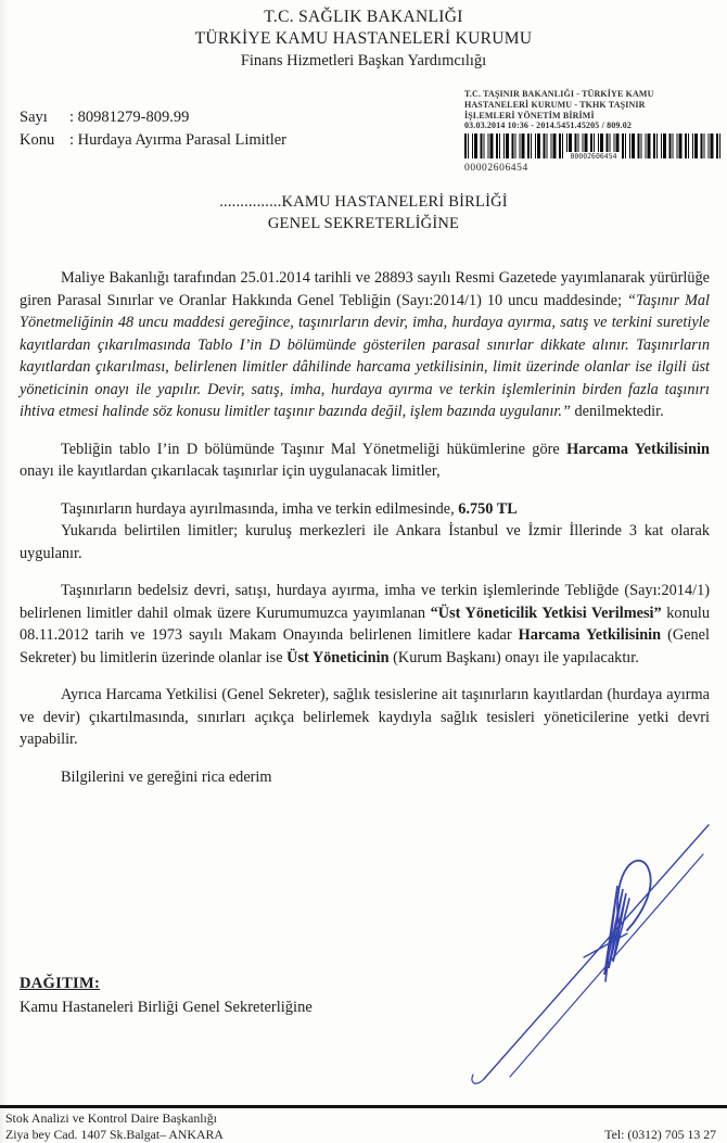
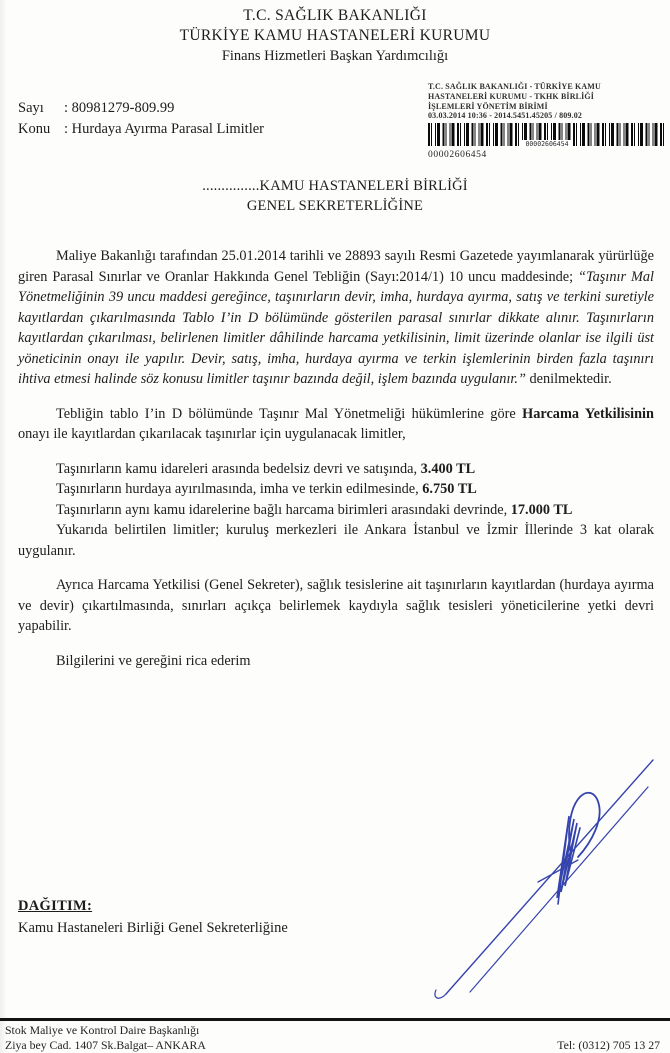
  T.C. SAĞLIK BAKANLIĞI
  TÜRKİYE KAMU HASTANELERİ KURUMU
  Finans Hizmetleri Başkan Yardımcılığı
- T.C. TAŞINIR BAKANLIĞI - TÜRKİYE KAMU
+ T.C. SAĞLIK BAKANLIĞI - TÜRKİYE KAMU
- HASTANELERİ KURUMU - TKHK TAŞINIR
+ HASTANELERİ KURUMU - TKHK BİRLİĞİ
  İŞLEMLERİ YÖNETİM BİRİMİ
  03.03.2014 10:36 - 2014.5451.45205 / 809.02
  00002606454
  00002606454
  Sayı
  : 80981279-809.99
  Konu
  : Hurdaya Ayırma Parasal Limitler
  ...............KAMU HASTANELERİ BİRLİĞİ
  GENEL SEKRETERLİĞİNE
- Maliye Bakanlığı tarafından 25.01.2014 tarihli ve 28893 sayılı Resmi Gazetede yayımlanarak yürürlüğe giren Parasal Sınırlar ve Oranlar Hakkında Genel Tebliğin (Sayı:2014/1) 10 uncu maddesinde; “Taşınır Mal Yönetmeliğinin 48 uncu maddesi gereğince, taşınırların devir, imha, hurdaya ayırma, satış ve terkini suretiyle kayıtlardan çıkarılmasında Tablo I’in D bölümünde gösterilen parasal sınırlar dikkate alınır. Taşınırların kayıtlardan çıkarılması, belirlenen limitler dâhilinde harcama yetkilisinin, limit üzerinde olanlar ise ilgili üst yöneticinin onayı ile yapılır. Devir, satış, imha, hurdaya ayırma ve terkin işlemlerinin birden fazla taşınırı ihtiva etmesi halinde söz konusu limitler taşınır bazında değil, işlem bazında uygulanır.” denilmektedir.
+ Maliye Bakanlığı tarafından 25.01.2014 tarihli ve 28893 sayılı Resmi Gazetede yayımlanarak yürürlüğe giren Parasal Sınırlar ve Oranlar Hakkında Genel Tebliğin (Sayı:2014/1) 10 uncu maddesinde; “Taşınır Mal Yönetmeliğinin 39 uncu maddesi gereğince, taşınırların devir, imha, hurdaya ayırma, satış ve terkini suretiyle kayıtlardan çıkarılmasında Tablo I’in D bölümünde gösterilen parasal sınırlar dikkate alınır. Taşınırların kayıtlardan çıkarılması, belirlenen limitler dâhilinde harcama yetkilisinin, limit üzerinde olanlar ise ilgili üst yöneticinin onayı ile yapılır. Devir, satış, imha, hurdaya ayırma ve terkin işlemlerinin birden fazla taşınırı ihtiva etmesi halinde söz konusu limitler taşınır bazında değil, işlem bazında uygulanır.” denilmektedir.
  Tebliğin tablo I’in D bölümünde Taşınır Mal Yönetmeliği hükümlerine göre Harcama Yetkilisinin onayı ile kayıtlardan çıkarılacak taşınırlar için uygulanacak limitler,
+ Taşınırların kamu idareleri arasında bedelsiz devri ve satışında, 3.400 TL
  Taşınırların hurdaya ayırılmasında, imha ve terkin edilmesinde, 6.750 TL
+ Taşınırların aynı kamu idarelerine bağlı harcama birimleri arasındaki devrinde, 17.000 TL
  Yukarıda belirtilen limitler; kuruluş merkezleri ile Ankara İstanbul ve İzmir İllerinde 3 kat olarak uygulanır.
- Taşınırların bedelsiz devri, satışı, hurdaya ayırma, imha ve terkin işlemlerinde Tebliğde (Sayı:2014/1) belirlenen limitler dahil olmak üzere Kurumumuzca yayımlanan “Üst Yöneticilik Yetkisi Verilmesi” konulu 08.11.2012 tarih ve 1973 sayılı Makam Onayında belirlenen limitlere kadar Harcama Yetkilisinin (Genel Sekreter) bu limitlerin üzerinde olanlar ise Üst Yöneticinin (Kurum Başkanı) onayı ile yapılacaktır.
  Ayrıca Harcama Yetkilisi (Genel Sekreter), sağlık tesislerine ait taşınırların kayıtlardan (hurdaya ayırma ve devir) çıkartılmasında, sınırları açıkça belirlemek kaydıyla sağlık tesisleri yöneticilerine yetki devri yapabilir.
  Bilgilerini ve gereğini rica ederim
  DAĞITIM:
  Kamu Hastaneleri Birliği Genel Sekreterliğine
- Stok Analizi ve Kontrol Daire Başkanlığı
+ Stok Maliye ve Kontrol Daire Başkanlığı
  Ziya bey Cad. 1407 Sk.Balgat– ANKARA
  Tel: (0312) 705 13 27
